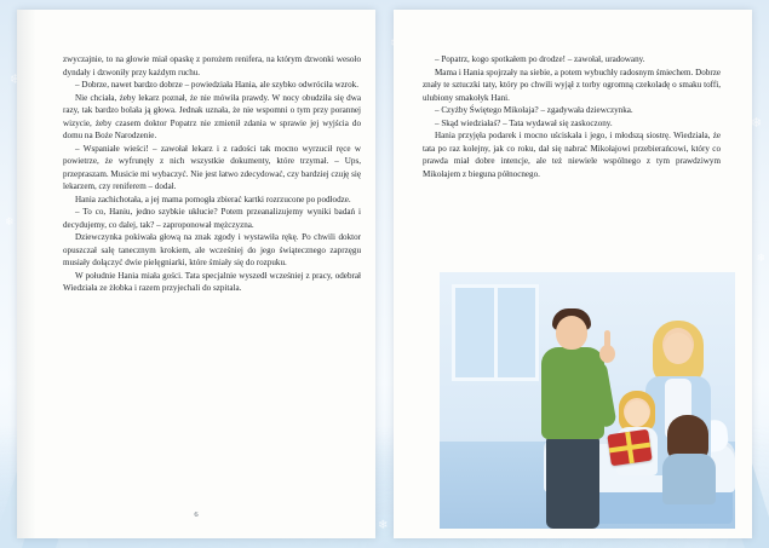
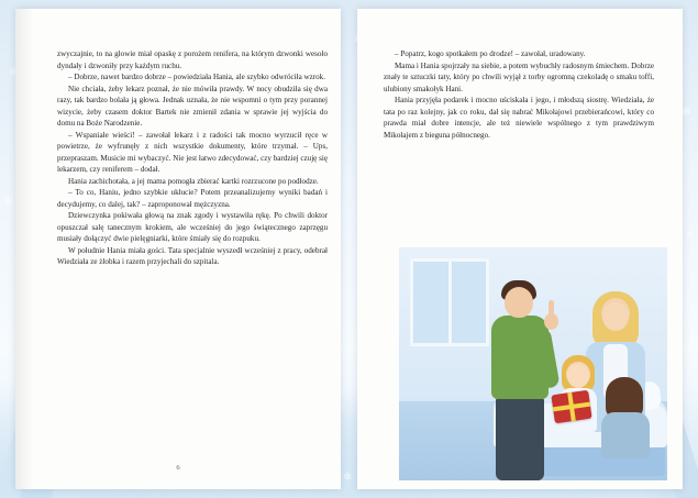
  ❄
  ❄
  ❄
  zwyczajnie, to na głowie miał opaskę z porożem renifera, na którym dzwonki wesoło dyndały i dzwoniły przy każdym ruchu.
  – Dobrze, nawet bardzo dobrze – powiedziała Hania, ale szybko odwróciła wzrok.
- Nie chciała, żeby lekarz poznał, że nie mówiła prawdy. W nocy obudziła się dwa razy, tak bardzo bolała ją głowa. Jednak uznała, że nie wspomni o tym przy porannej wizycie, żeby czasem doktor Popatrz nie zmienił zdania w sprawie jej wyjścia do domu na Boże Narodzenie.
+ Nie chciała, żeby lekarz poznał, że nie mówiła prawdy. W nocy obudziła się dwa razy, tak bardzo bolała ją głowa. Jednak uznała, że nie wspomni o tym przy porannej wizycie, żeby czasem doktor Bartek nie zmienił zdania w sprawie jej wyjścia do domu na Boże Narodzenie.
  – Wspaniałe wieści! – zawołał lekarz i z radości tak mocno wyrzucił ręce w powietrze, że wyfrunęły z nich wszystkie dokumenty, które trzymał. – Ups, przepraszam. Musicie mi wybaczyć. Nie jest łatwo zdecydować, czy bardziej czuję się lekarzem, czy reniferem – dodał.
  Hania zachichotała, a jej mama pomogła zbierać kartki rozrzucone po podłodze.
  – To co, Haniu, jedno szybkie ukłucie? Potem przeanalizujemy wyniki badań i decydujemy, co dalej, tak? – zaproponował mężczyzna.
  Dziewczynka pokiwała głową na znak zgody i wystawiła rękę. Po chwili doktor opuszczał salę tanecznym krokiem, ale wcześniej do jego świątecznego zaprzęgu musiały dołączyć dwie pielęgniarki, które śmiały się do rozpuku.
  W południe Hania miała gości. Tata specjalnie wyszedł wcześniej z pracy, odebrał Wiedziała ze żłobka i razem przyjechali do szpitala.
  – Popatrz, kogo spotkałem po drodze! – zawołał, uradowany.
  Mama i Hania spojrzały na siebie, a potem wybuchły radosnym śmiechem. Dobrze znały te sztuczki taty, który po chwili wyjął z torby ogromną czekoladę o smaku toffi, ulubiony smakołyk Hani.
- – Czyżby Świętego Mikołaja? – zgadywała dziewczynka.
- – Skąd wiedziałaś? – Tata wydawał się zaskoczony.
  Hania przyjęła podarek i mocno uściskała i jego, i młodszą siostrę. Wiedziała, że tata po raz kolejny, jak co roku, dał się nabrać Mikołajowi przebierańcowi, który co prawda miał dobre intencje, ale też niewiele wspólnego z tym prawdziwym Mikołajem z bieguna północnego.
